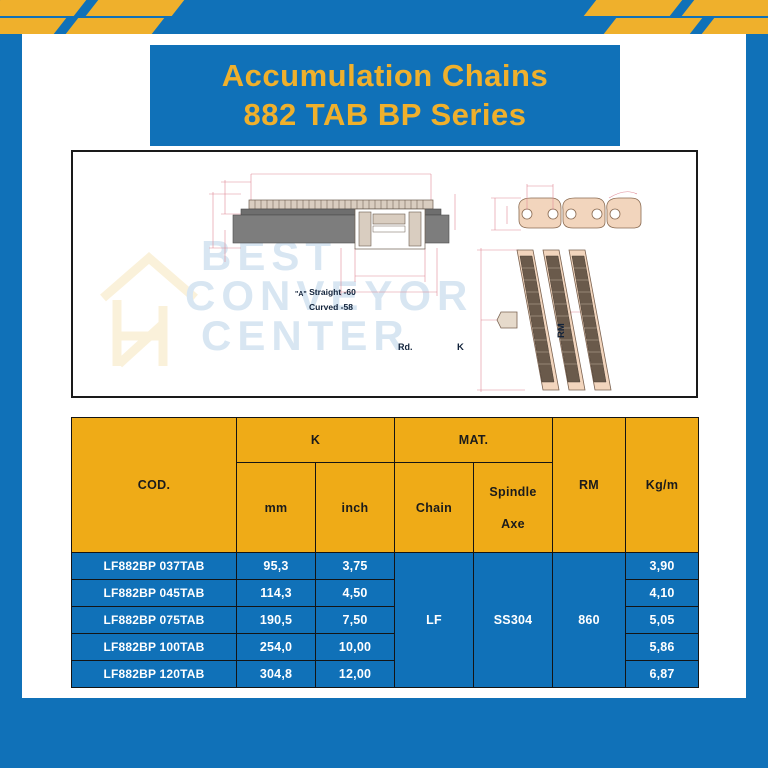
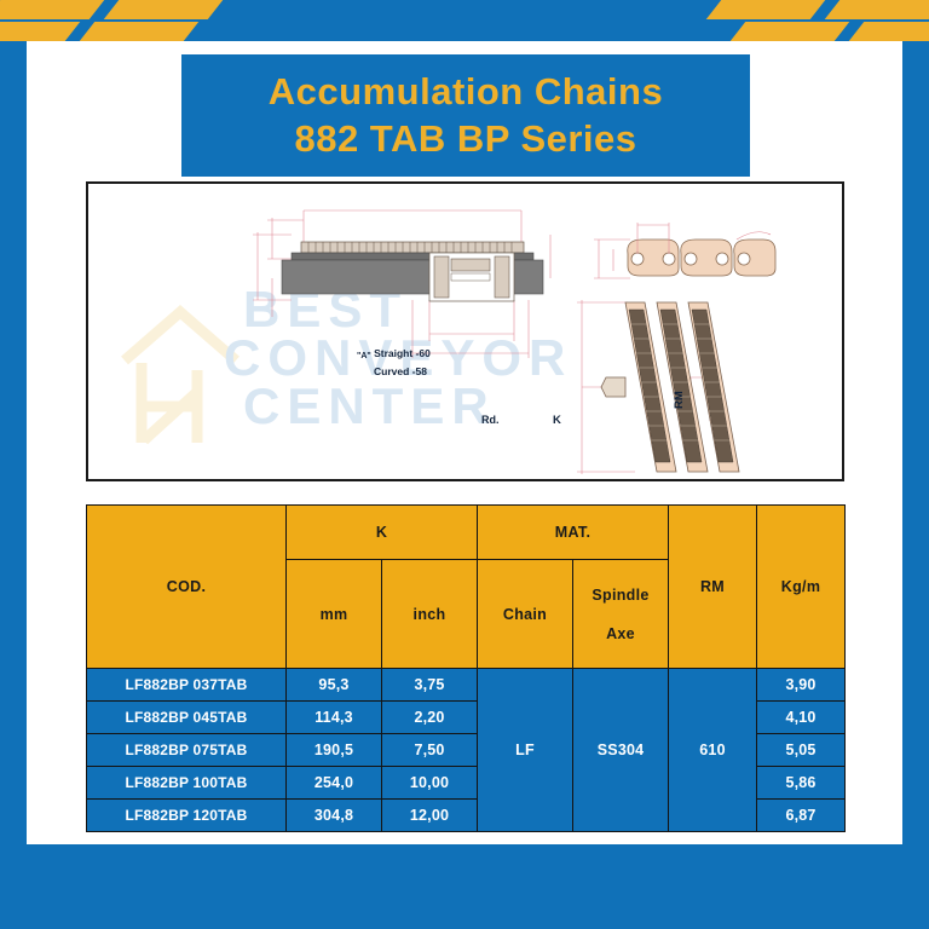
  Accumulation Chains
  882 TAB BP Series
  BEST
  CONVEYOR
  CENTER
  Straight -60
  Curved -58
  Rd.
  K
  COD.	K	MAT.	RM	Kg/m
  mm	inch	Chain	Spindle Axe
- LF882BP 037TAB	95,3	3,75	LF	SS304	860	3,90
+ LF882BP 037TAB	95,3	3,75	LF	SS304	610	3,90
- LF882BP 045TAB	114,3	4,50	4,10
+ LF882BP 045TAB	114,3	2,20	4,10
  LF882BP 075TAB	190,5	7,50	5,05
  LF882BP 100TAB	254,0	10,00	5,86
  LF882BP 120TAB	304,8	12,00	6,87
